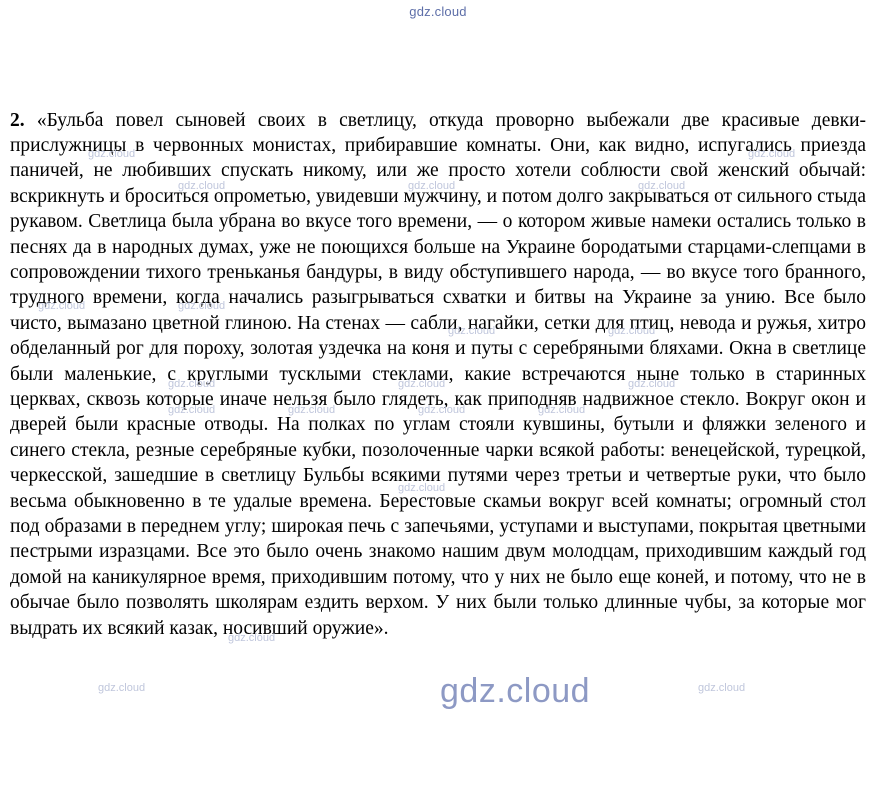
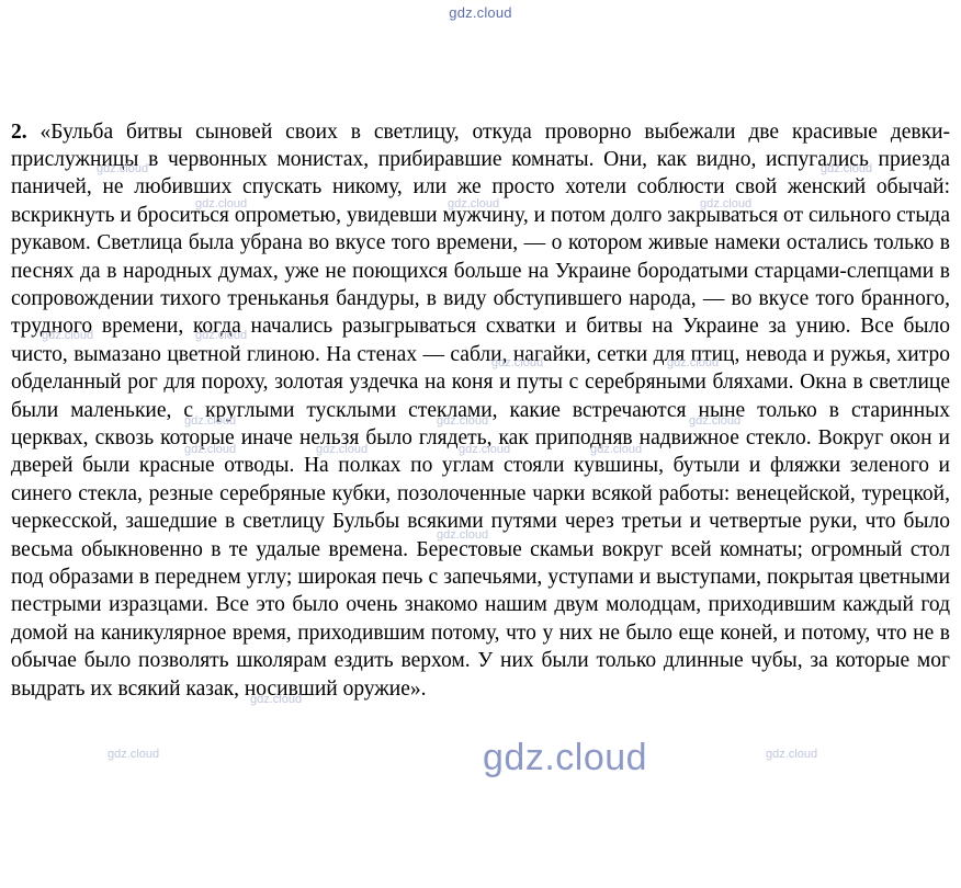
  gdz.cloud
- 2. «Бульба повел сыновей своих в светлицу, откуда проворно выбежали две красивые девки-прислужницы в червонных монистах, прибиравшие комнаты. Они, как видно, испугались приезда паничей, не любивших спускать никому, или же просто хотели соблюсти свой женский обычай: вскрикнуть и броситься опрометью, увидевши мужчину, и потом долго закрываться от сильного стыда рукавом. Светлица была убрана во вкусе того времени, — о котором живые намеки остались только в песнях да в народных думах, уже не поющихся больше на Украине бородатыми старцами-слепцами в сопровождении тихого треньканья бандуры, в виду обступившего народа, — во вкусе того бранного, трудного времени, когда начались разыгрываться схватки и битвы на Украине за унию. Все было чисто, вымазано цветной глиною. На стенах — сабли, нагайки, сетки для птиц, невода и ружья, хитро обделанный рог для пороху, золотая уздечка на коня и путы с серебряными бляхами. Окна в светлице были маленькие, с круглыми тусклыми стеклами, какие встречаются ныне только в старинных церквах, сквозь которые иначе нельзя было глядеть, как приподняв надвижное стекло. Вокруг окон и дверей были красные отводы. На полках по углам стояли кувшины, бутыли и фляжки зеленого и синего стекла, резные серебряные кубки, позолоченные чарки всякой работы: венецейской, турецкой, черкесской, зашедшие в светлицу Бульбы всякими путями через третьи и четвертые руки, что было весьма обыкновенно в те удалые времена. Берестовые скамьи вокруг всей комнаты; огромный стол под образами в переднем углу; широкая печь с запечьями, уступами и выступами, покрытая цветными пестрыми изразцами. Все это было очень знакомо нашим двум молодцам, приходившим каждый год домой на каникулярное время, приходившим потому, что у них не было еще коней, и потому, что не в обычае было позволять школярам ездить верхом. У них были только длинные чубы, за которые мог выдрать их всякий казак, носивший оружие».
+ 2. «Бульба битвы сыновей своих в светлицу, откуда проворно выбежали две красивые девки-прислужницы в червонных монистах, прибиравшие комнаты. Они, как видно, испугались приезда паничей, не любивших спускать никому, или же просто хотели соблюсти свой женский обычай: вскрикнуть и броситься опрометью, увидевши мужчину, и потом долго закрываться от сильного стыда рукавом. Светлица была убрана во вкусе того времени, — о котором живые намеки остались только в песнях да в народных думах, уже не поющихся больше на Украине бородатыми старцами-слепцами в сопровождении тихого треньканья бандуры, в виду обступившего народа, — во вкусе того бранного, трудного времени, когда начались разыгрываться схватки и битвы на Украине за унию. Все было чисто, вымазано цветной глиною. На стенах — сабли, нагайки, сетки для птиц, невода и ружья, хитро обделанный рог для пороху, золотая уздечка на коня и путы с серебряными бляхами. Окна в светлице были маленькие, с круглыми тусклыми стеклами, какие встречаются ныне только в старинных церквах, сквозь которые иначе нельзя было глядеть, как приподняв надвижное стекло. Вокруг окон и дверей были красные отводы. На полках по углам стояли кувшины, бутыли и фляжки зеленого и синего стекла, резные серебряные кубки, позолоченные чарки всякой работы: венецейской, турецкой, черкесской, зашедшие в светлицу Бульбы всякими путями через третьи и четвертые руки, что было весьма обыкновенно в те удалые времена. Берестовые скамьи вокруг всей комнаты; огромный стол под образами в переднем углу; широкая печь с запечьями, уступами и выступами, покрытая цветными пестрыми изразцами. Все это было очень знакомо нашим двум молодцам, приходившим каждый год домой на каникулярное время, приходившим потому, что у них не было еще коней, и потому, что не в обычае было позволять школярам ездить верхом. У них были только длинные чубы, за которые мог выдрать их всякий казак, носивший оружие».
  gdz.cloud
  gdz.cloud
  gdz.cloud
  gdz.cloud
  gdz.cloud
  gdz.cloud
  gdz.cloud
  gdz.cloud
  gdz.cloud
  gdz.cloud
  gdz.cloud
  gdz.cloud
  gdz.cloud
  gdz.cloud
  gdz.cloud
  gdz.cloud
  gdz.cloud
  gdz.cloud
  gdz.cloud
  gdz.cloud
  gdz.cloud
